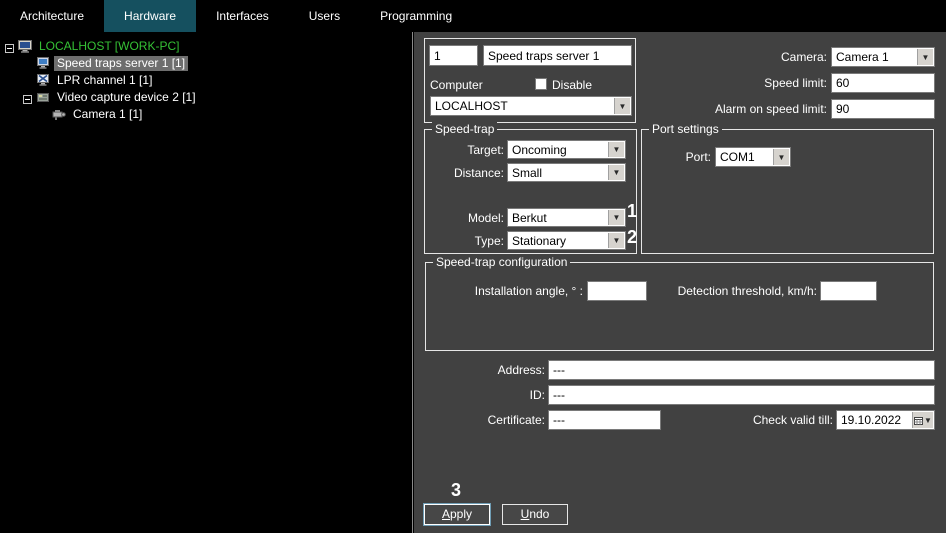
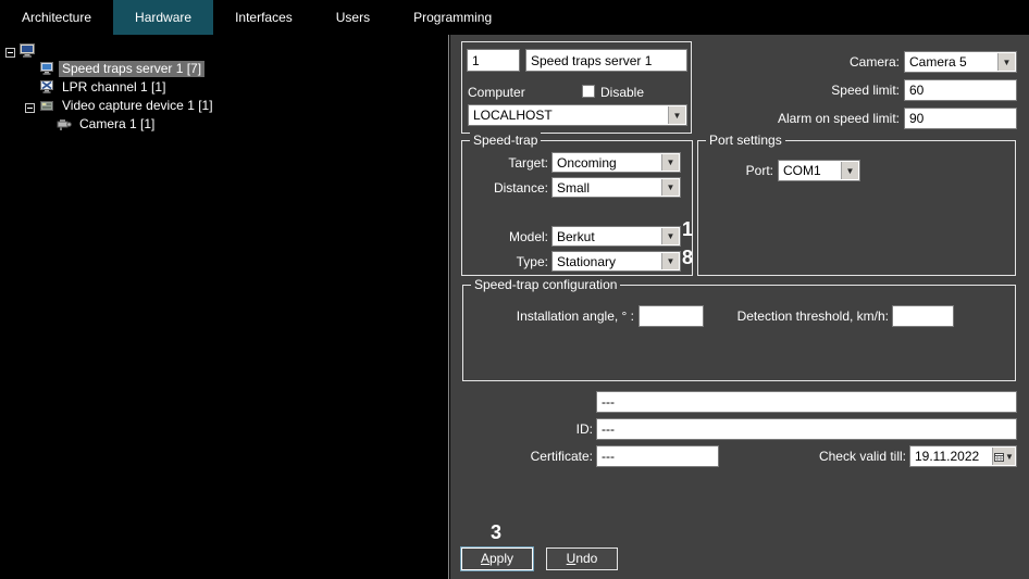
  Architecture
  Hardware
  Interfaces
  Users
  Programming
- LOCALHOST [WORK-PC]
- Speed traps server 1 [1]
+ Speed traps server 1 [7]
  LPR channel 1 [1]
- Video capture device 2 [1]
+ Video capture device 1 [1]
  Camera 1 [1]
  1
  Speed traps server 1
  Computer
  Disable
  LOCALHOST
  ▼
  Camera:
- Camera 1
+ Camera 5
  ▼
  Speed limit:
  60
  Alarm on speed limit:
  90
  Speed-trap
  Target:
  Oncoming
  ▼
  Distance:
  Small
  ▼
  Model:
  Berkut
  ▼
  Type:
  Stationary
  ▼
  1
- 2
+ 8
  Port settings
  Port:
  COM1
  ▼
  Speed-trap configuration
  Installation angle, ° :
  Detection threshold, km/h:
- Address:
  ---
  ID:
  ---
  Certificate:
  ---
  Check valid till:
- 19.10.2022
+ 19.11.2022
  ▼
  3
  Apply
  Undo
